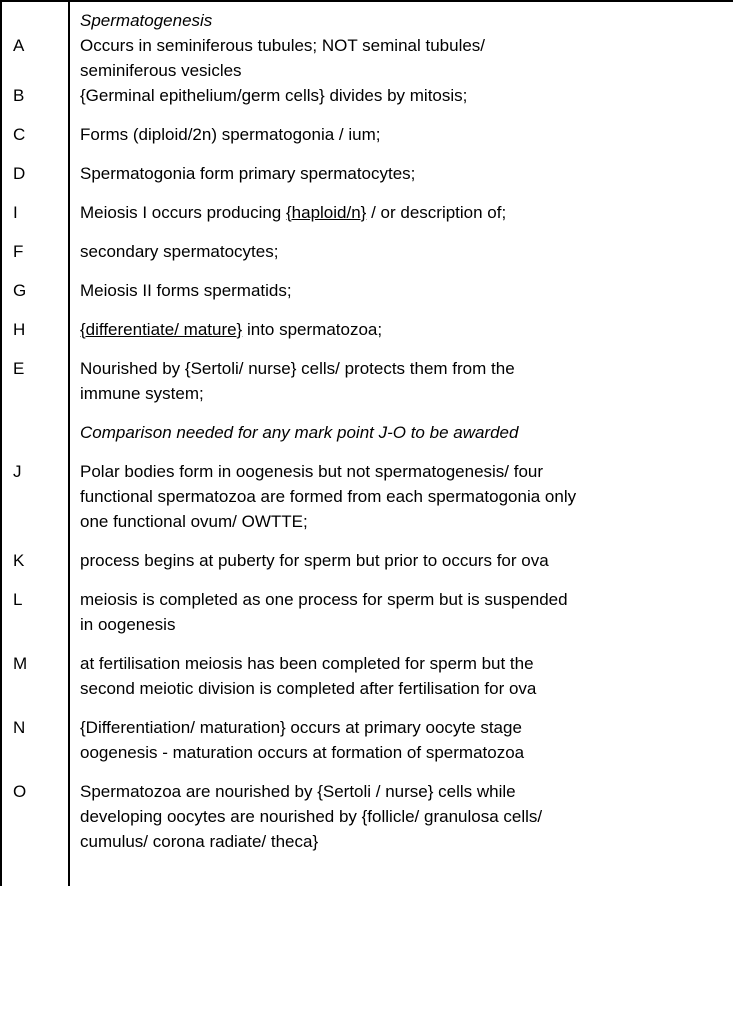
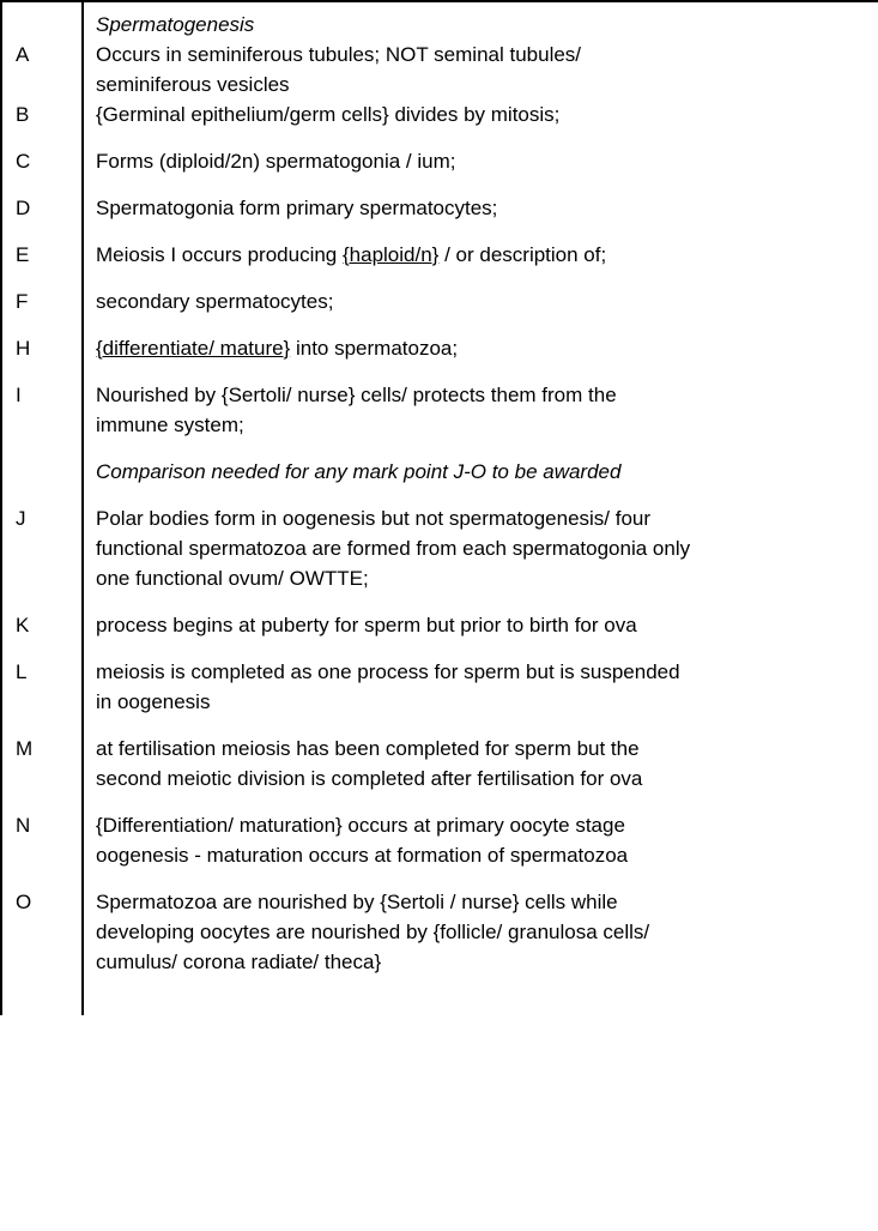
  	Spermatogenesis
  A	Occurs in seminiferous tubules; NOT seminal tubules/ seminiferous vesicles
  B	{Germinal epithelium/germ cells} divides by mitosis;
  C	Forms (diploid/2n) spermatogonia / ium;
  D	Spermatogonia form primary spermatocytes;
- I	Meiosis I occurs producing {haploid/n} / or description of;
+ E	Meiosis I occurs producing {haploid/n} / or description of;
  F	secondary spermatocytes;
- G	Meiosis II forms spermatids;
  H	{differentiate/ mature} into spermatozoa;
- E	Nourished by {Sertoli/ nurse} cells/ protects them from the immune system;
+ I	Nourished by {Sertoli/ nurse} cells/ protects them from the immune system;
  	Comparison needed for any mark point J-O to be awarded
  J	Polar bodies form in oogenesis but not spermatogenesis/ four functional spermatozoa are formed from each spermatogonia only one functional ovum/ OWTTE;
- K	process begins at puberty for sperm but prior to occurs for ova
+ K	process begins at puberty for sperm but prior to birth for ova
  L	meiosis is completed as one process for sperm but is suspended in oogenesis
  M	at fertilisation meiosis has been completed for sperm but the second meiotic division is completed after fertilisation for ova
  N	{Differentiation/ maturation} occurs at primary oocyte stage oogenesis - maturation occurs at formation of spermatozoa
  O	Spermatozoa are nourished by {Sertoli / nurse} cells while developing oocytes are nourished by {follicle/ granulosa cells/ cumulus/ corona radiate/ theca}
